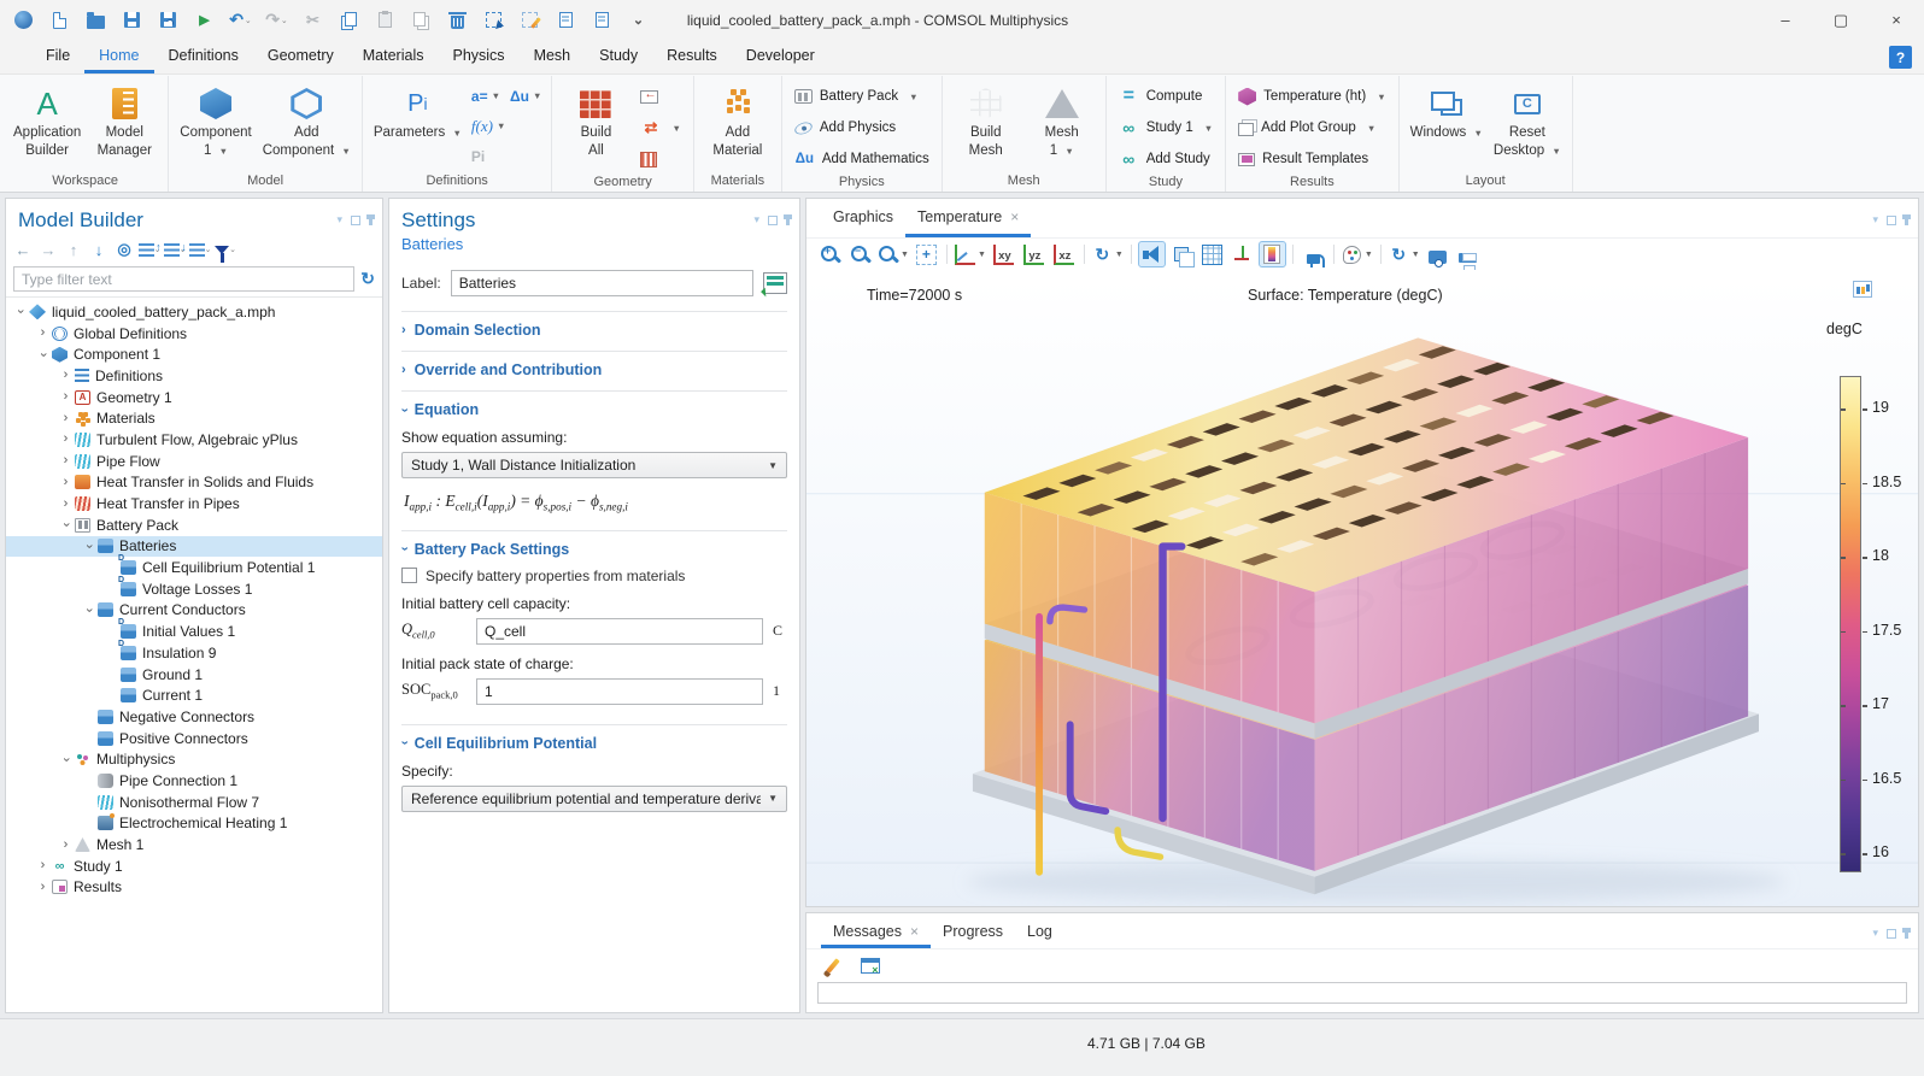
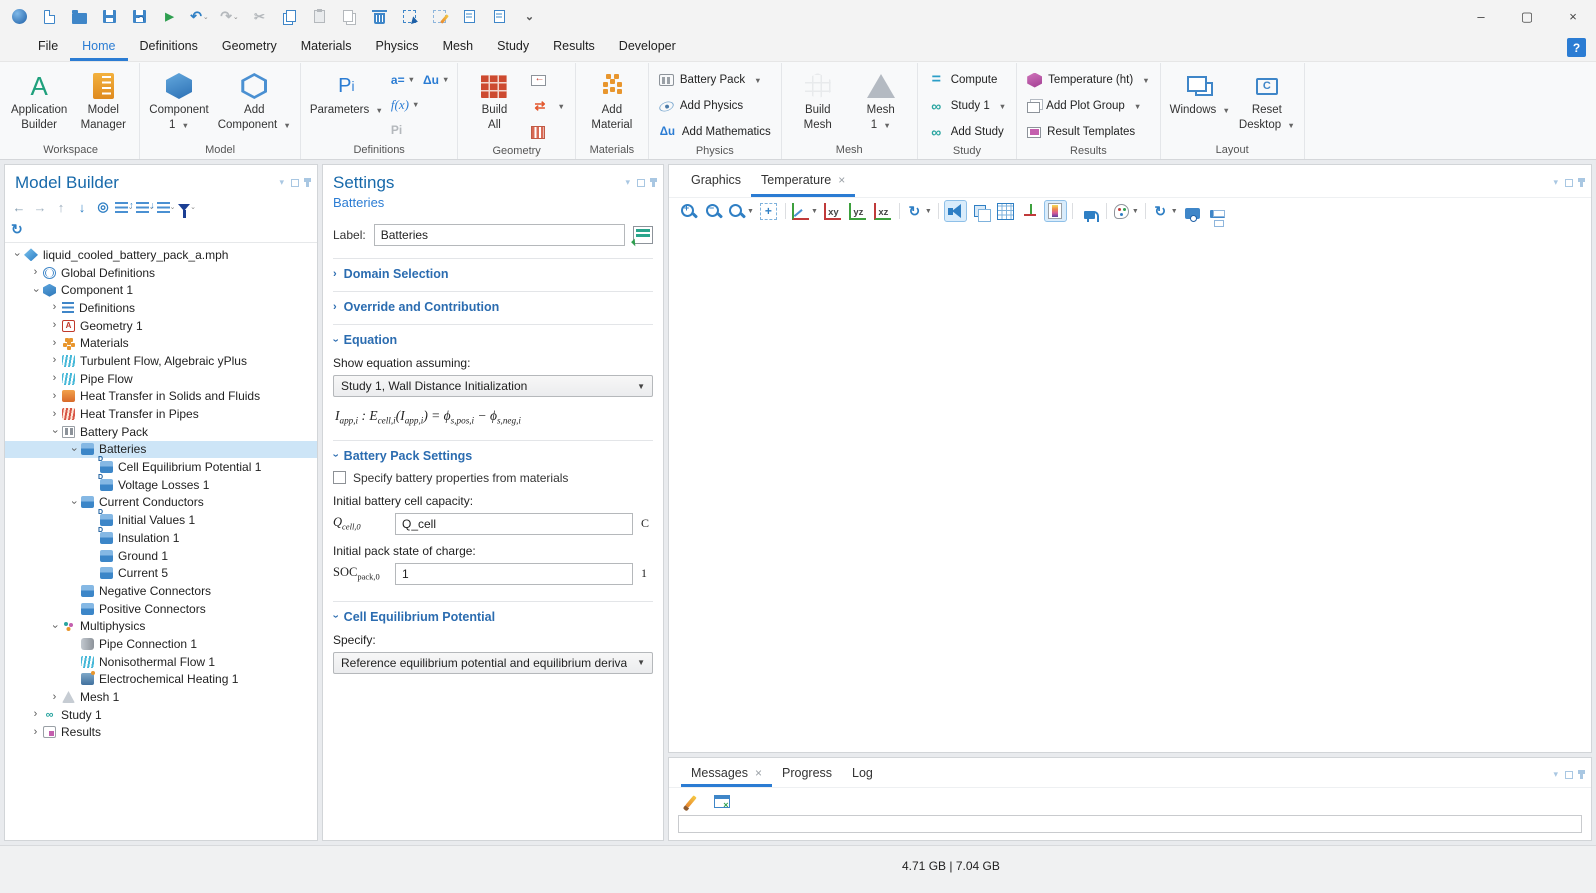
  ▶
  ↶
  ↷
  ✂
  ⌄
- liquid_cooled_battery_pack_a.mph - COMSOL Multiphysics
  –
  ▢
  ×
  File
  Home
  Definitions
  Geometry
  Materials
  Physics
  Mesh
  Study
  Results
  Developer
  ?
  A
  Application
  Builder
  Model
  Manager
  Workspace
  Component
  1 ▼
  Add
  Component ▼
  Model
  P
  i
  Parameters ▼
  a=
  ▼
  Δu
  ▼
  f(x)
  ▼
  Pi
  Definitions
  Build
  All
  ⇄
  ▼
  Geometry
  Add
  Material
  Materials
  Battery Pack
  ▼
  Add Physics
  Δu
  Add Mathematics
  Physics
  Build
  Mesh
  Mesh
  1 ▼
  Mesh
  =
  Compute
  ∞
  Study 1
  ▼
  ∞
  Add Study
  Study
  Temperature (ht)
  ▼
  Add Plot Group
  ▼
  Result Templates
  Results
  Windows ▼
  C
  Reset
  Desktop ▼
  Layout
  Model Builder
  ▾
  ←
  →
  ↑
  ↓
  ◎
  ↑
  ↓
- Type filter text
  ↻
  liquid_cooled_battery_pack_a.mph
  ›
  Global Definitions
  Component 1
  ›
  Definitions
  ›
  A
  Geometry 1
  ›
  Materials
  ›
  Turbulent Flow, Algebraic yPlus
  ›
  Pipe Flow
  ›
  Heat Transfer in Solids and Fluids
  ›
  Heat Transfer in Pipes
  Battery Pack
  Batteries
  Cell Equilibrium Potential 1
  Voltage Losses 1
  Current Conductors
  Initial Values 1
- Insulation 9
+ Insulation 1
  Ground 1
- Current 1
+ Current 5
  Negative Connectors
  Positive Connectors
  Multiphysics
  Pipe Connection 1
- Nonisothermal Flow 7
+ Nonisothermal Flow 1
  Electrochemical Heating 1
  ›
  Mesh 1
  ›
  ∞
  Study 1
  ›
  Results
  Settings
  ▾
  Batteries
  Label:
  Batteries
  ›
  Domain Selection
  ›
  Override and Contribution
  Equation
  Show equation assuming:
  Study 1, Wall Distance Initialization
  ▼
  Iapp,i : Ecell,i(Iapp,i) = ϕs,pos,i − ϕs,neg,i
  Battery Pack Settings
  Specify battery properties from materials
  Initial battery cell capacity:
  Qcell,0
  Q_cell
  C
  Initial pack state of charge:
  SOCpack,0
  1
  1
  Cell Equilibrium Potential
  Specify:
- Reference equilibrium potential and temperature deriva
+ Reference equilibrium potential and equilibrium deriva
  ▼
  Graphics
  Temperature
  ×
  ▾
  +
  −
  xy
  yz
  xz
  ↻
  ↻
- Time=72000 s
- Surface: Temperature (degC)
- degC
- 19
- 18.5
- 18
- 17.5
- 17
- 16.5
- 16
  Messages
  ×
  Progress
  Log
  ▾
  4.71 GB | 7.04 GB
